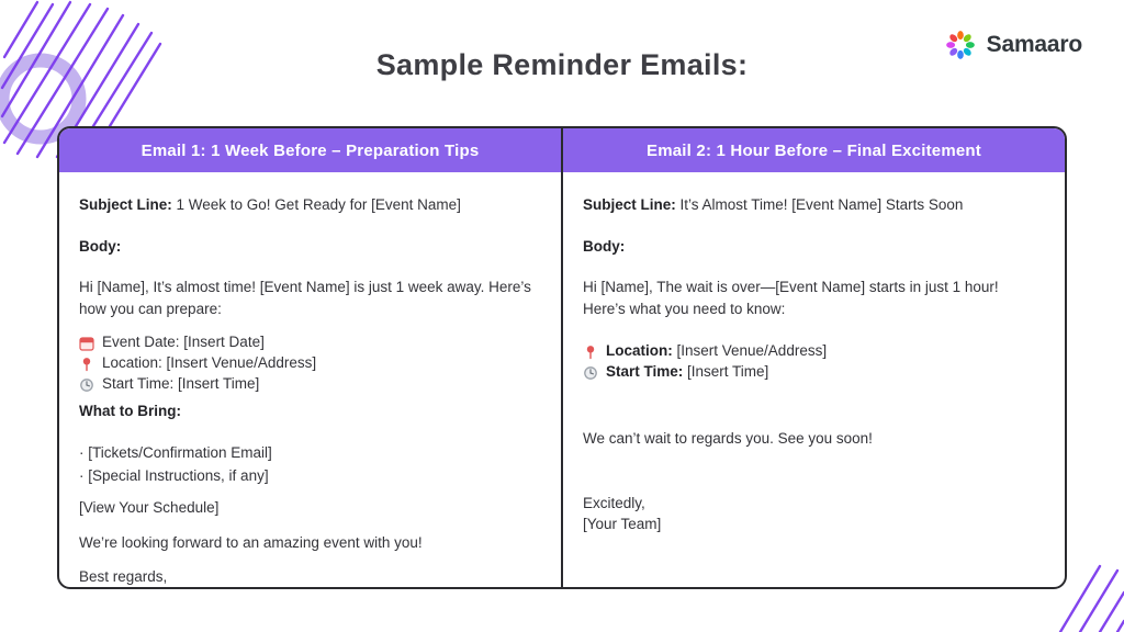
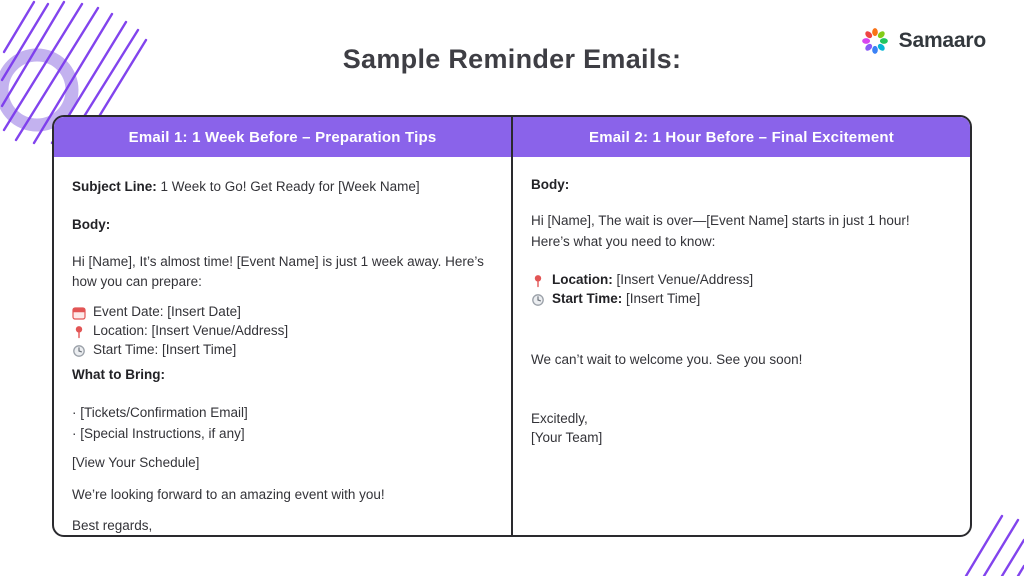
  Sample Reminder Emails:
  Samaaro
  Email 1: 1 Week Before – Preparation Tips
  Email 2: 1 Hour Before – Final Excitement
- Subject Line: 1 Week to Go! Get Ready for [Event Name]
+ Subject Line: 1 Week to Go! Get Ready for [Week Name]
  Body:
  Hi [Name], It’s almost time! [Event Name] is just 1 week away. Here’s how you can prepare:
  Event Date: [Insert Date]
  Location: [Insert Venue/Address]
  Start Time: [Insert Time]
  What to Bring:
  · [Tickets/Confirmation Email]
  · [Special Instructions, if any]
  [View Your Schedule]
  We’re looking forward to an amazing event with you!
  Best regards,
- Subject Line: It’s Almost Time! [Event Name] Starts Soon
  Body:
  Hi [Name], The wait is over—[Event Name] starts in just 1 hour! Here’s what you need to know:
  Location: [Insert Venue/Address]
  Start Time: [Insert Time]
- We can’t wait to regards you. See you soon!
+ We can’t wait to welcome you. See you soon!
  Excitedly,
  [Your Team]
